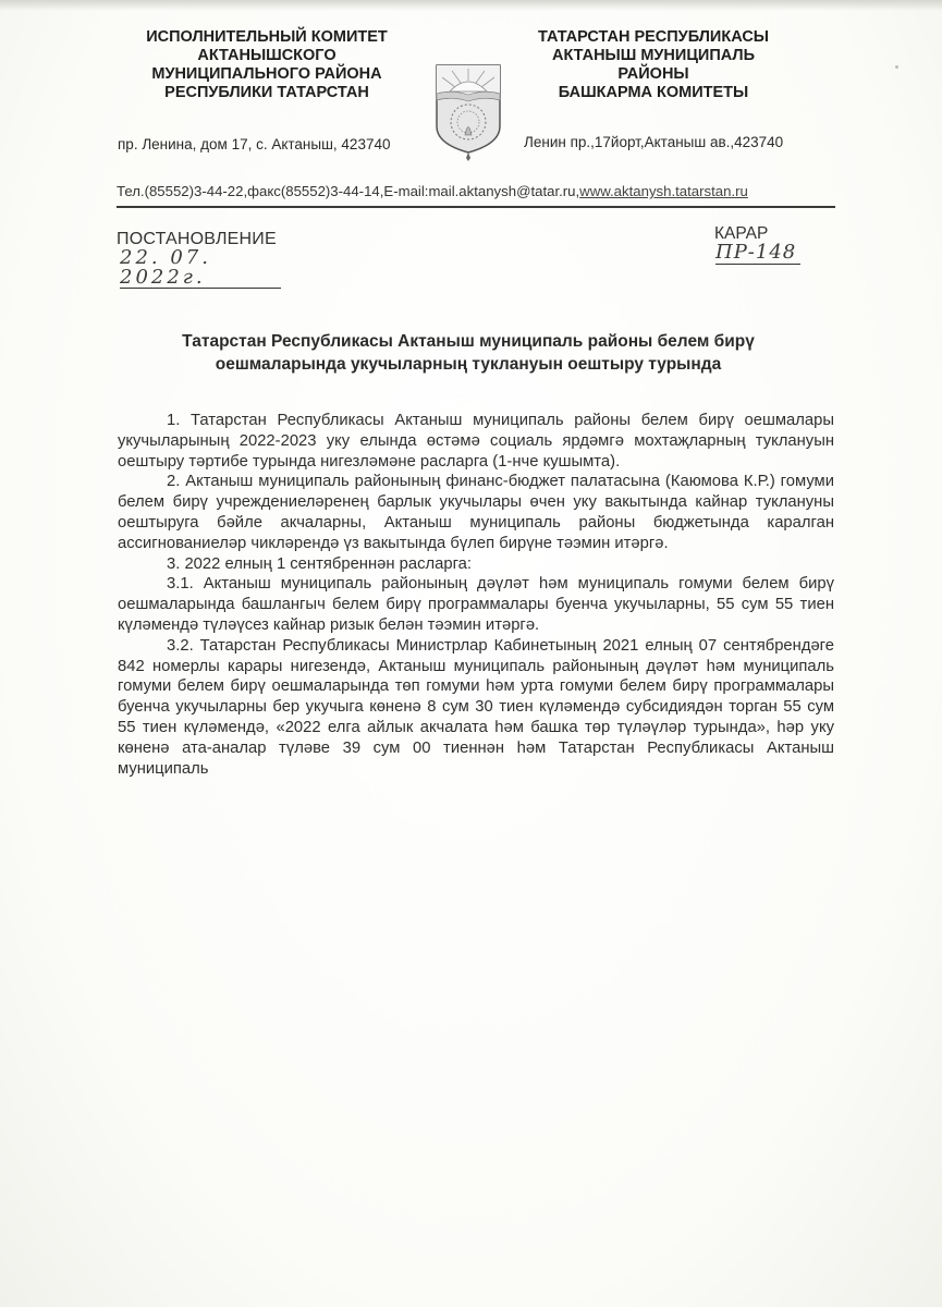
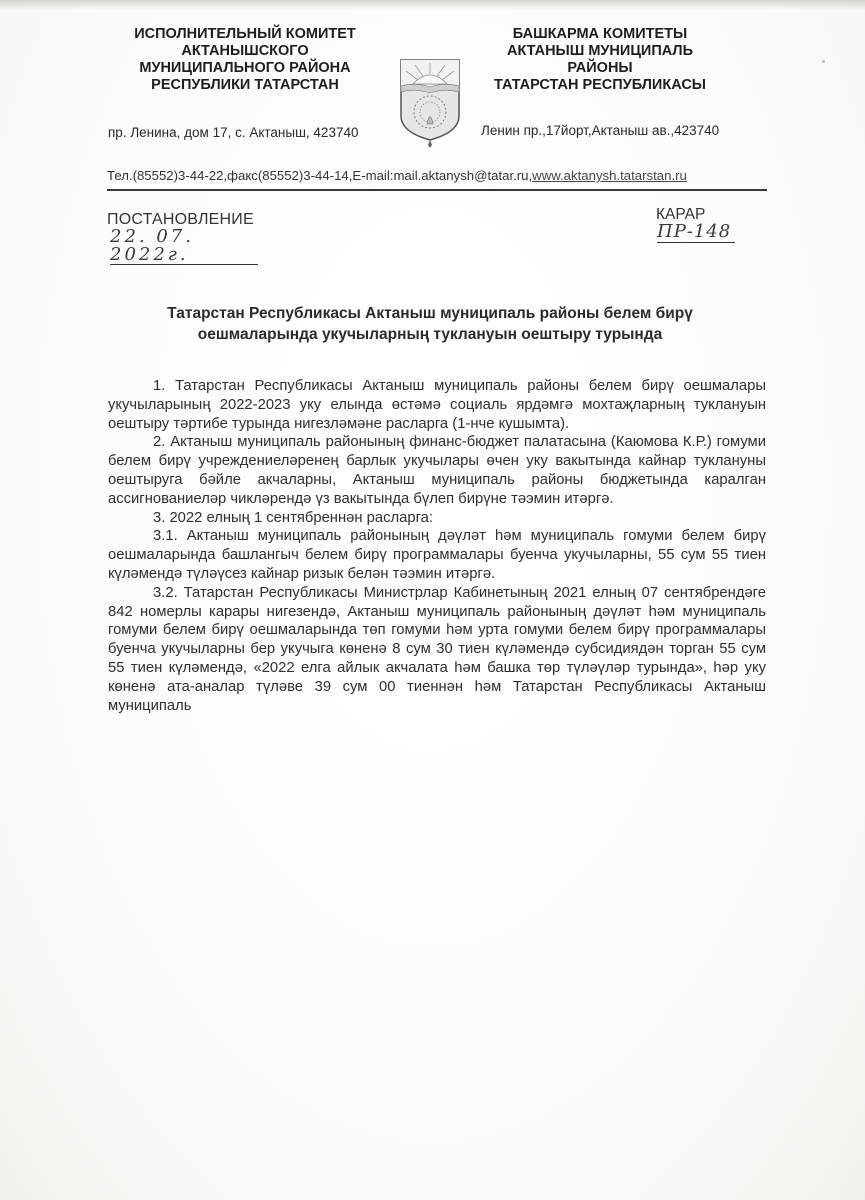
  ИСПОЛНИТЕЛЬНЫЙ КОМИТЕТ
  АКТАНЫШСКОГО
  МУНИЦИПАЛЬНОГО РАЙОНА
  РЕСПУБЛИКИ ТАТАРСТАН
- ТАТАРСТАН РЕСПУБЛИКАСЫ
+ БАШКАРМА КОМИТЕТЫ
  АКТАНЫШ МУНИЦИПАЛЬ РАЙОНЫ
- БАШКАРМА КОМИТЕТЫ
+ ТАТАРСТАН РЕСПУБЛИКАСЫ
  пр. Ленина, дом 17, с. Актаныш, 423740
  Ленин пр.,17йорт,Актаныш ав.,423740
  Тел.(85552)3-44-22,факс(85552)3-44-14,E-mail:mail.aktanysh@tatar.ru,www.aktanysh.tatarstan.ru
  ПОСТАНОВЛЕНИЕ
  22. 07. 2022г.
  КАРАР
  ПР-148
  Татарстан Республикасы Актаныш муниципаль районы белем бирү
  оешмаларында укучыларның туклануын оештыру турында
  1. Татарстан Республикасы Актаныш муниципаль районы белем бирү оешмалары укучыларының 2022-2023 уку елында өстәмә социаль ярдәмгә мохтаҗларның туклануын оештыру тәртибе турында нигезләмәне расларга (1-нче кушымта).
  2. Актаныш муниципаль районының финанс-бюджет палатасына (Каюмова К.Р.) гомуми белем бирү учреждениеләренең барлык укучылары өчен уку вакытында кайнар туклануны оештыруга бәйле акчаларны, Актаныш муниципаль районы бюджетында каралган ассигнованиеләр чикләрендә үз вакытында бүлеп бирүне тәэмин итәргә.
  3. 2022 елның 1 сентябреннән расларга:
  3.1. Актаныш муниципаль районының дәүләт һәм муниципаль гомуми белем бирү оешмаларында башлангыч белем бирү программалары буенча укучыларны, 55 сум 55 тиен күләмендә түләүсез кайнар ризык белән тәэмин итәргә.
  3.2. Татарстан Республикасы Министрлар Кабинетының 2021 елның 07 сентябрендәге 842 номерлы карары нигезендә, Актаныш муниципаль районының дәүләт һәм муниципаль гомуми белем бирү оешмаларында төп гомуми һәм урта гомуми белем бирү программалары буенча укучыларны бер укучыга көненә 8 сум 30 тиен күләмендә субсидиядән торган 55 сум 55 тиен күләмендә, «2022 елга айлык акчалата һәм башка төр түләүләр турында», һәр уку көненә ата-аналар түләве 39 сум 00 тиеннән һәм Татарстан Республикасы Актаныш муниципаль
